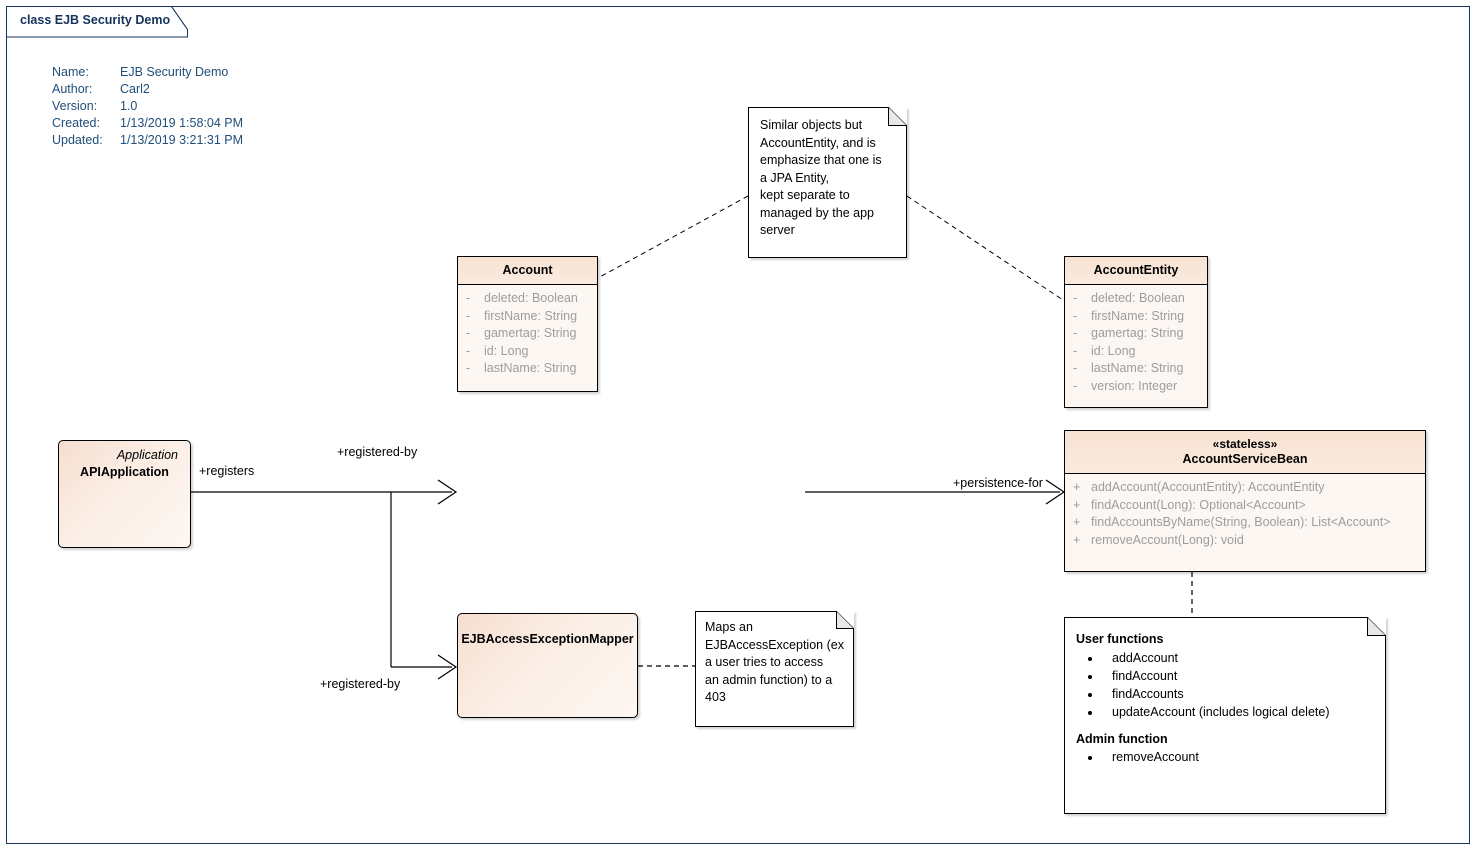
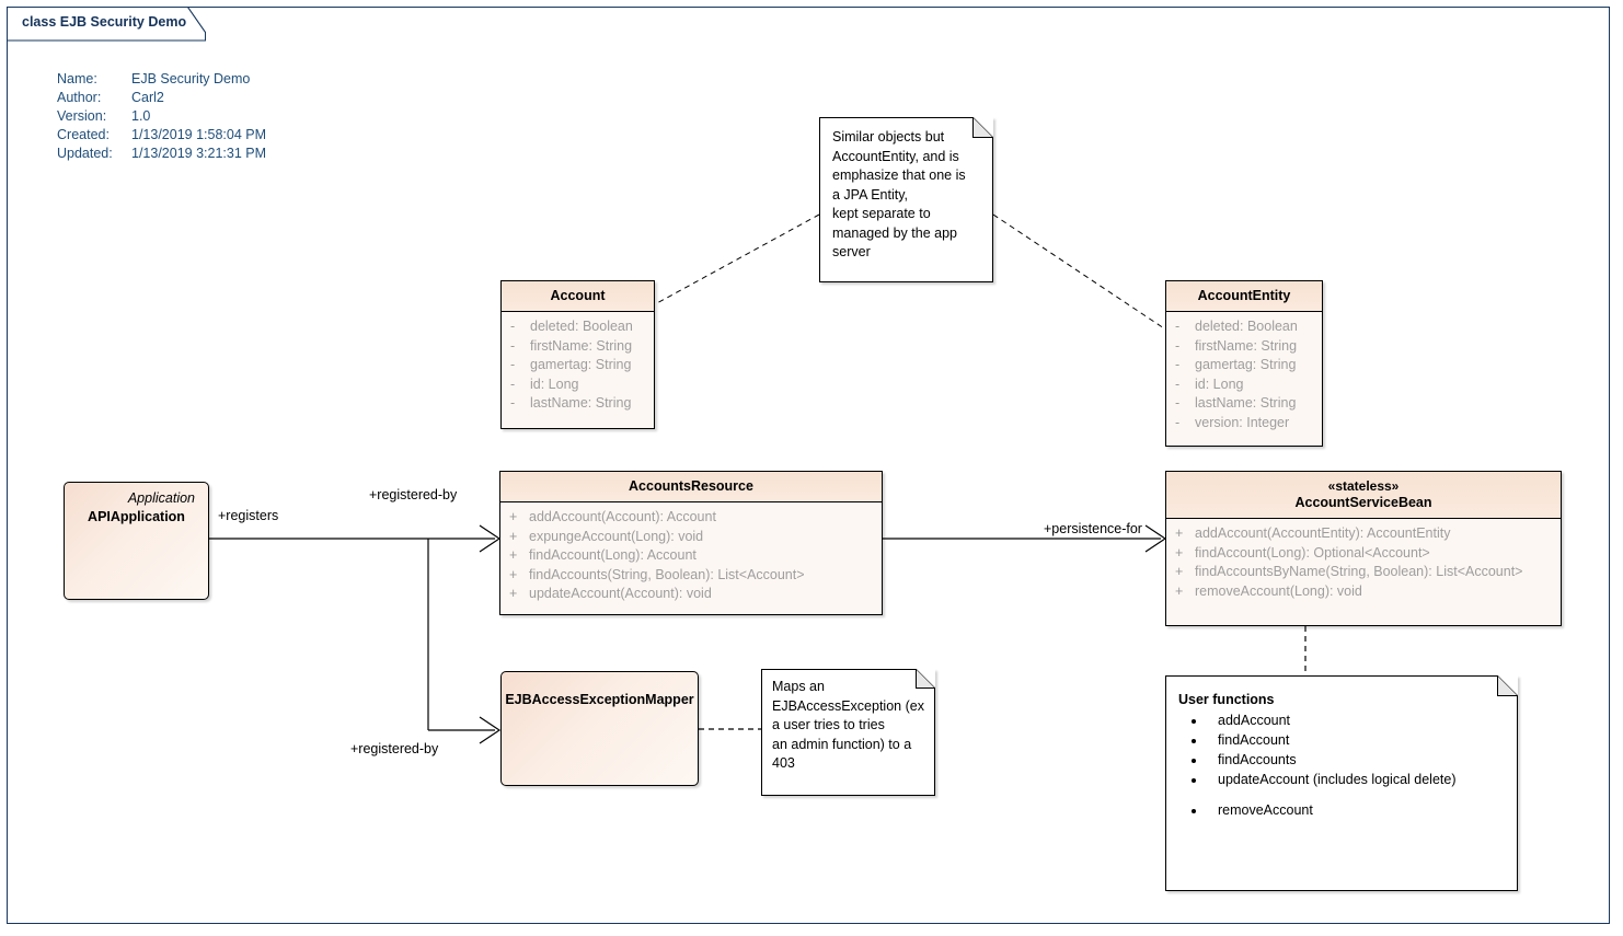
  class EJB Security Demo
  Name:	EJB Security Demo
  Author:	Carl2
  Version:	1.0
  Created:	1/13/2019 1:58:04 PM
  Updated:	1/13/2019 3:21:31 PM
  +registers
  +registered-by
  +registered-by
  +persistence-for
  Account
  - deleted: Boolean
  - firstName: String
  - gamertag: String
  - id: Long
  - lastName: String
  AccountEntity
  - deleted: Boolean
  - firstName: String
  - gamertag: String
  - id: Long
  - lastName: String
  - version: Integer
+ AccountsResource
+ + addAccount(Account): Account
+ + expungeAccount(Long): void
+ + findAccount(Long): Account
+ + findAccounts(String, Boolean): List<Account>
+ + updateAccount(Account): void
  «stateless»
  AccountServiceBean
  + addAccount(AccountEntity): AccountEntity
  + findAccount(Long): Optional<Account>
  + findAccountsByName(String, Boolean): List<Account>
  + removeAccount(Long): void
  Application
  APIApplication
  EJBAccessExceptionMapper
  Similar objects but
  AccountEntity, and is
  emphasize that one is
  a JPA Entity,
  kept separate to
  managed by the app
  server
  Maps an
  EJBAccessException (ex
- a user tries to access
+ a user tries to tries
  an admin function) to a
  403
  User functions
  addAccount
  findAccount
  findAccounts
  updateAccount (includes logical delete)
- Admin function
  removeAccount
